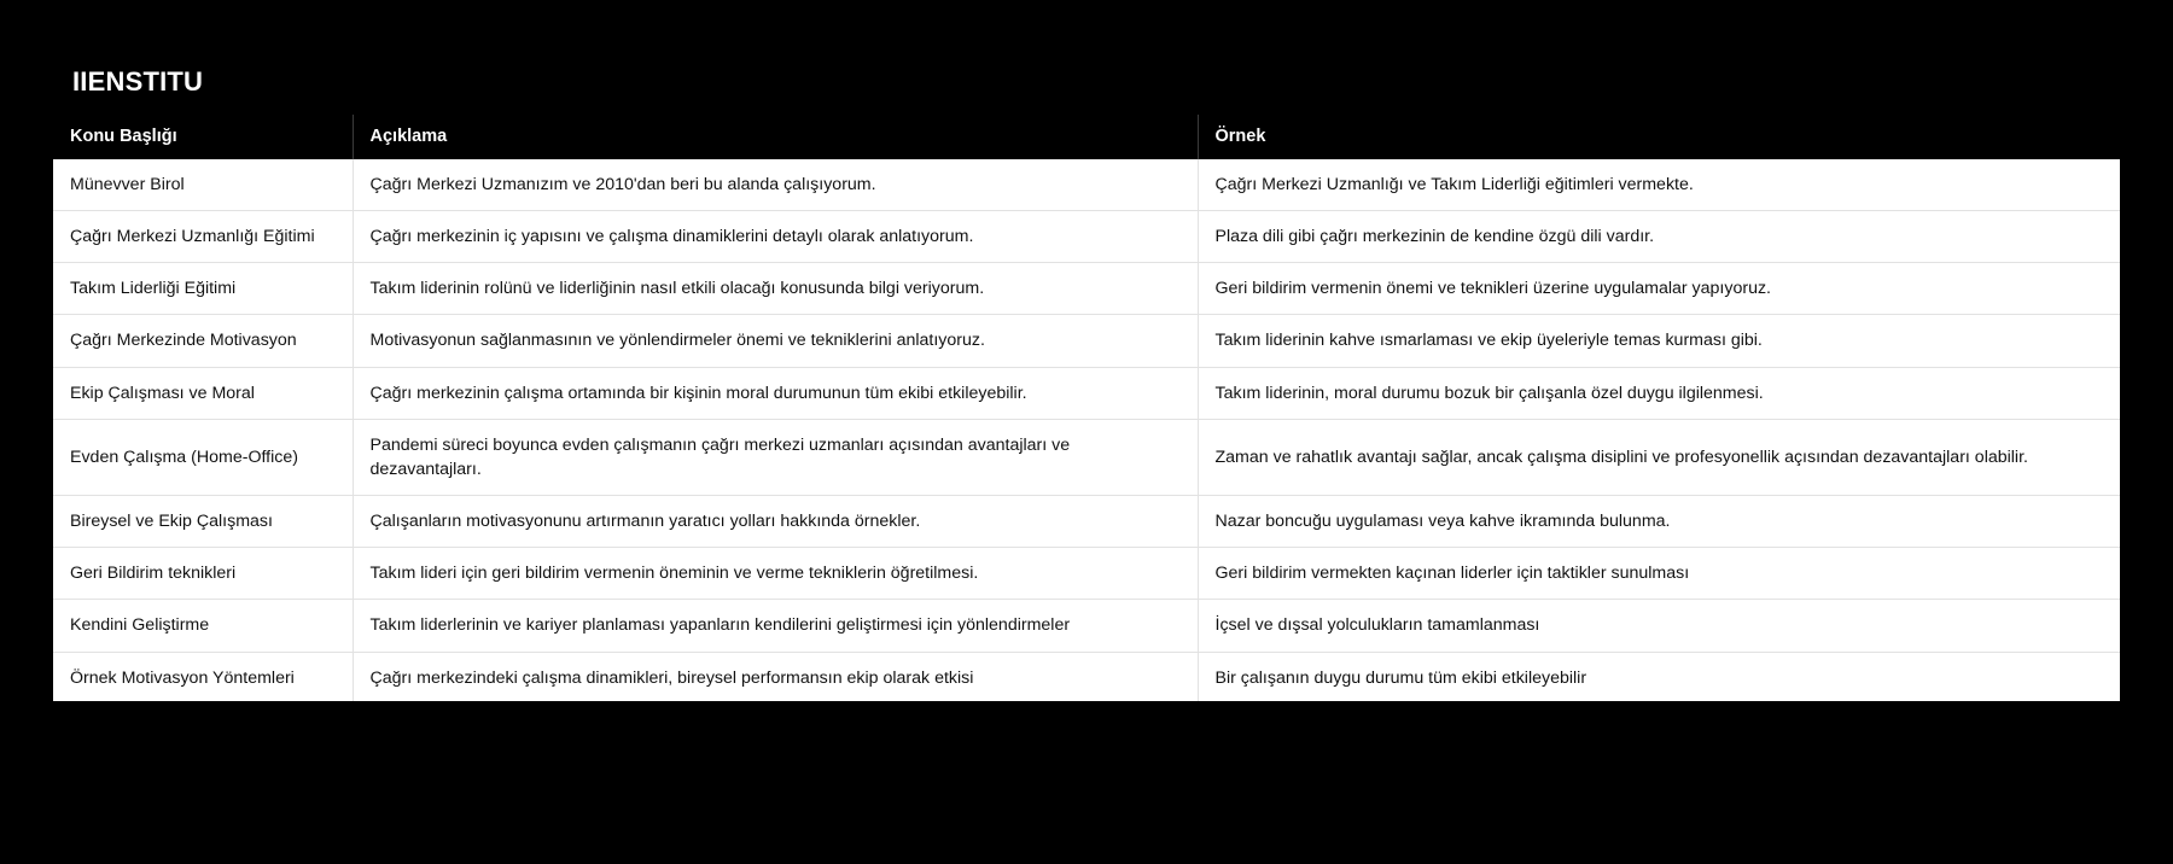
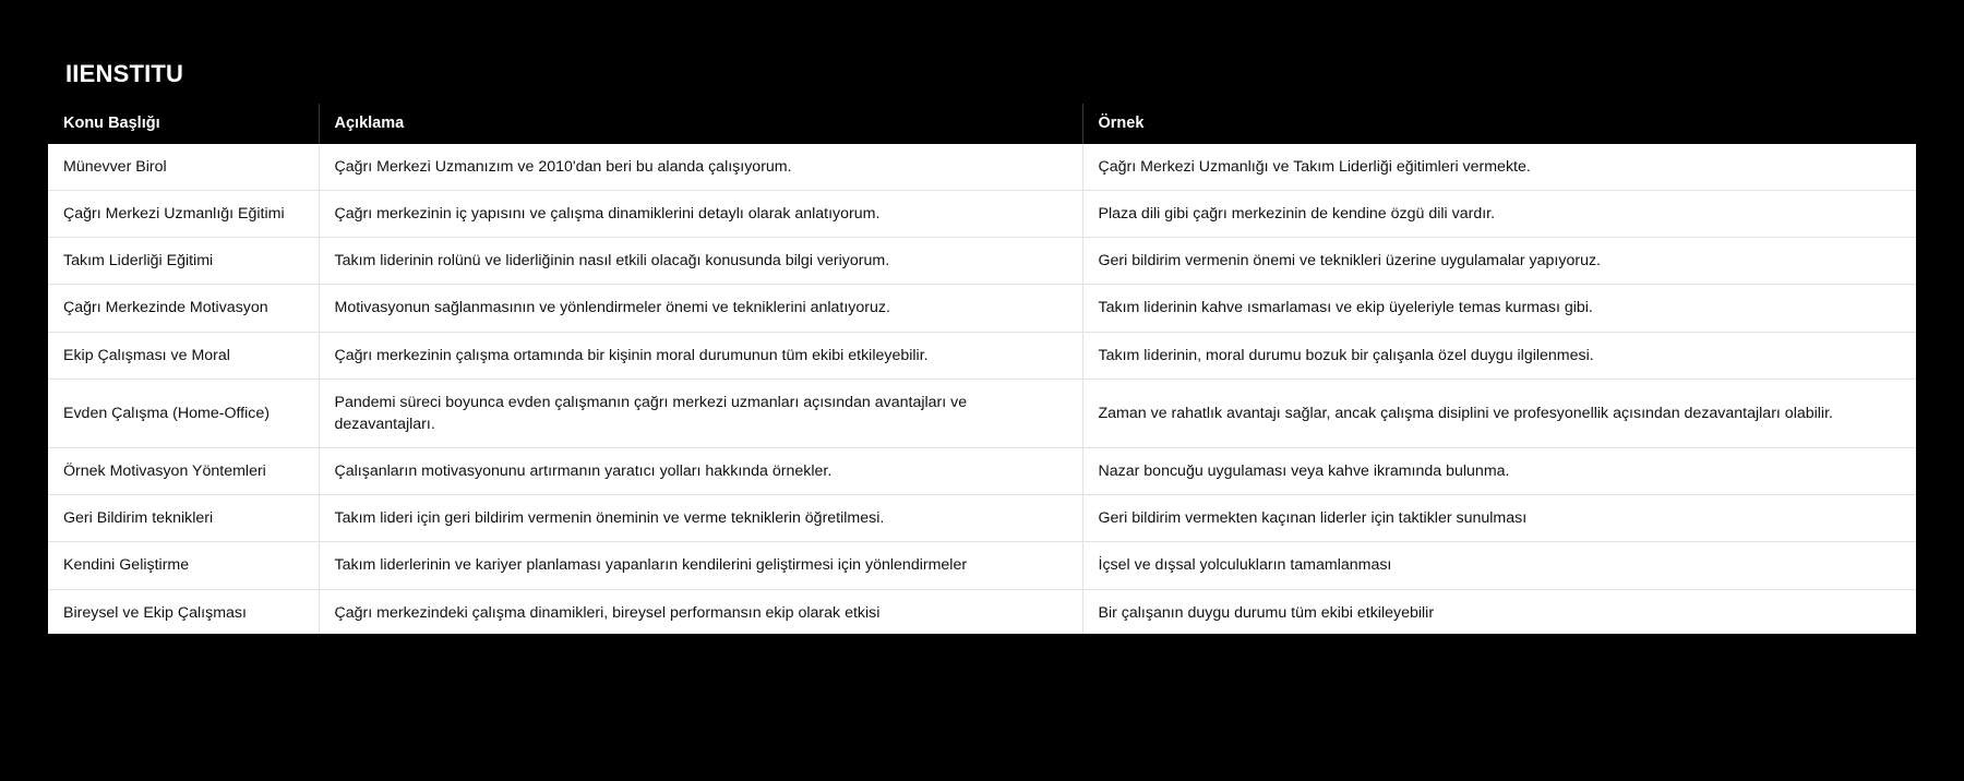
  IIENSTITU
  Konu Başlığı	Açıklama	Örnek
  Münevver Birol	Çağrı Merkezi Uzmanızım ve 2010'dan beri bu alanda çalışıyorum.	Çağrı Merkezi Uzmanlığı ve Takım Liderliği eğitimleri vermekte.
  Çağrı Merkezi Uzmanlığı Eğitimi	Çağrı merkezinin iç yapısını ve çalışma dinamiklerini detaylı olarak anlatıyorum.	Plaza dili gibi çağrı merkezinin de kendine özgü dili vardır.
  Takım Liderliği Eğitimi	Takım liderinin rolünü ve liderliğinin nasıl etkili olacağı konusunda bilgi veriyorum.	Geri bildirim vermenin önemi ve teknikleri üzerine uygulamalar yapıyoruz.
  Çağrı Merkezinde Motivasyon	Motivasyonun sağlanmasının ve yönlendirmeler önemi ve tekniklerini anlatıyoruz.	Takım liderinin kahve ısmarlaması ve ekip üyeleriyle temas kurması gibi.
  Ekip Çalışması ve Moral	Çağrı merkezinin çalışma ortamında bir kişinin moral durumunun tüm ekibi etkileyebilir.	Takım liderinin, moral durumu bozuk bir çalışanla özel duygu ilgilenmesi.
  Evden Çalışma (Home-Office)	Pandemi süreci boyunca evden çalışmanın çağrı merkezi uzmanları açısından avantajları ve dezavantajları.	Zaman ve rahatlık avantajı sağlar, ancak çalışma disiplini ve profesyonellik açısından dezavantajları olabilir.
- Bireysel ve Ekip Çalışması	Çalışanların motivasyonunu artırmanın yaratıcı yolları hakkında örnekler.	Nazar boncuğu uygulaması veya kahve ikramında bulunma.
+ Örnek Motivasyon Yöntemleri	Çalışanların motivasyonunu artırmanın yaratıcı yolları hakkında örnekler.	Nazar boncuğu uygulaması veya kahve ikramında bulunma.
  Geri Bildirim teknikleri	Takım lideri için geri bildirim vermenin öneminin ve verme tekniklerin öğretilmesi.	Geri bildirim vermekten kaçınan liderler için taktikler sunulması
  Kendini Geliştirme	Takım liderlerinin ve kariyer planlaması yapanların kendilerini geliştirmesi için yönlendirmeler	İçsel ve dışsal yolculukların tamamlanması
- Örnek Motivasyon Yöntemleri	Çağrı merkezindeki çalışma dinamikleri, bireysel performansın ekip olarak etkisi	Bir çalışanın duygu durumu tüm ekibi etkileyebilir
+ Bireysel ve Ekip Çalışması	Çağrı merkezindeki çalışma dinamikleri, bireysel performansın ekip olarak etkisi	Bir çalışanın duygu durumu tüm ekibi etkileyebilir
